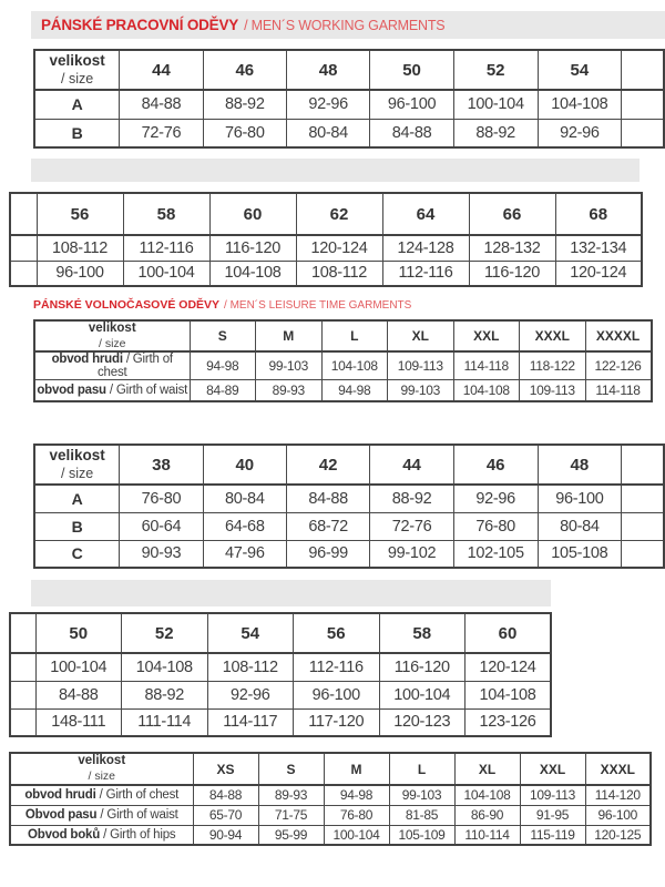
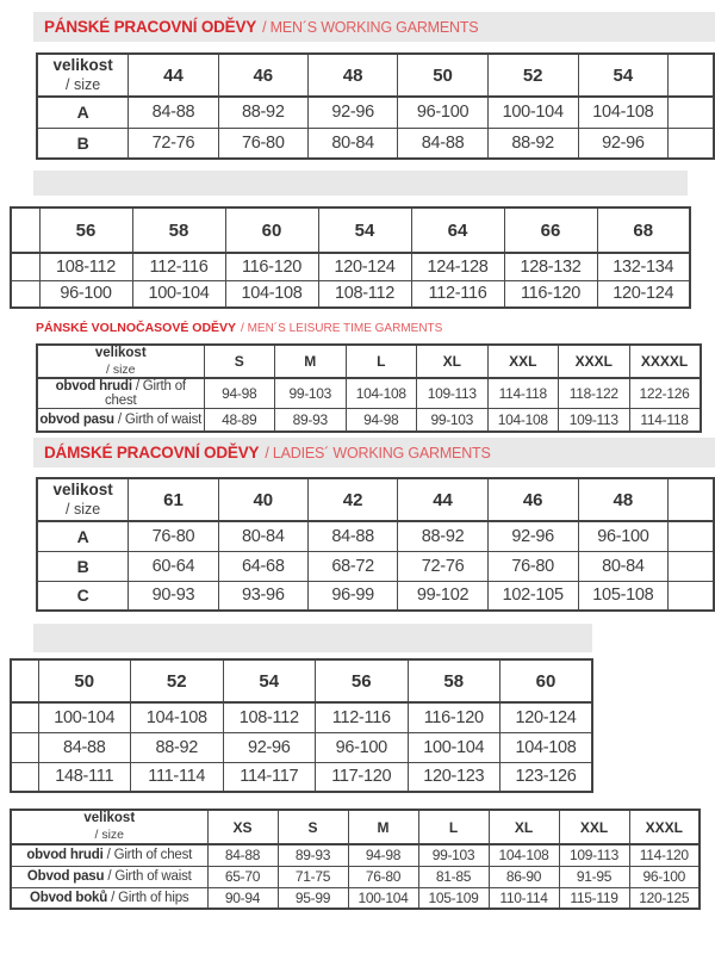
  PÁNSKÉ PRACOVNÍ ODĚVY
  / MEN´S WORKING GARMENTS
  velikost/ size	44	46	48	50	52	54
  A	84-88	88-92	92-96	96-100	100-104	104-108
  B	72-76	76-80	80-84	84-88	88-92	92-96
- 	56	58	60	62	64	66	68
+ 	56	58	60	54	64	66	68
  	108-112	112-116	116-120	120-124	124-128	128-132	132-134
  	96-100	100-104	104-108	108-112	112-116	116-120	120-124
  PÁNSKÉ VOLNOČASOVÉ ODĚVY
  / MEN´S LEISURE TIME GARMENTS
  velikost/ size	S	M	L	XL	XXL	XXXL	XXXXL
  obvod hrudi / Girth of chest	94-98	99-103	104-108	109-113	114-118	118-122	122-126
- obvod pasu / Girth of waist	84-89	89-93	94-98	99-103	104-108	109-113	114-118
+ obvod pasu / Girth of waist	48-89	89-93	94-98	99-103	104-108	109-113	114-118
+ DÁMSKÉ PRACOVNÍ ODĚVY
+ / LADIES´ WORKING GARMENTS
- velikost/ size	38	40	42	44	46	48
+ velikost/ size	61	40	42	44	46	48
  A	76-80	80-84	84-88	88-92	92-96	96-100
  B	60-64	64-68	68-72	72-76	76-80	80-84
- C	90-93	47-96	96-99	99-102	102-105	105-108
+ C	90-93	93-96	96-99	99-102	102-105	105-108
  	50	52	54	56	58	60
  	100-104	104-108	108-112	112-116	116-120	120-124
  	84-88	88-92	92-96	96-100	100-104	104-108
  	148-111	111-114	114-117	117-120	120-123	123-126
  velikost/ size	XS	S	M	L	XL	XXL	XXXL
  obvod hrudi / Girth of chest	84-88	89-93	94-98	99-103	104-108	109-113	114-120
  Obvod pasu / Girth of waist	65-70	71-75	76-80	81-85	86-90	91-95	96-100
  Obvod boků / Girth of hips	90-94	95-99	100-104	105-109	110-114	115-119	120-125
